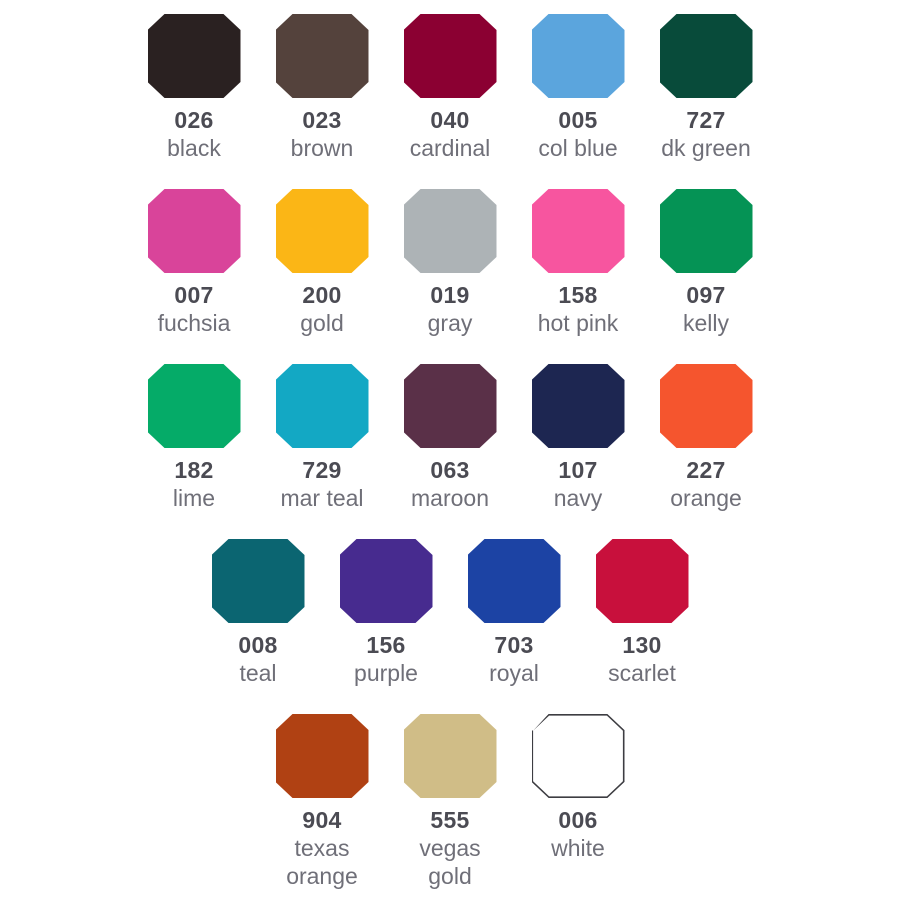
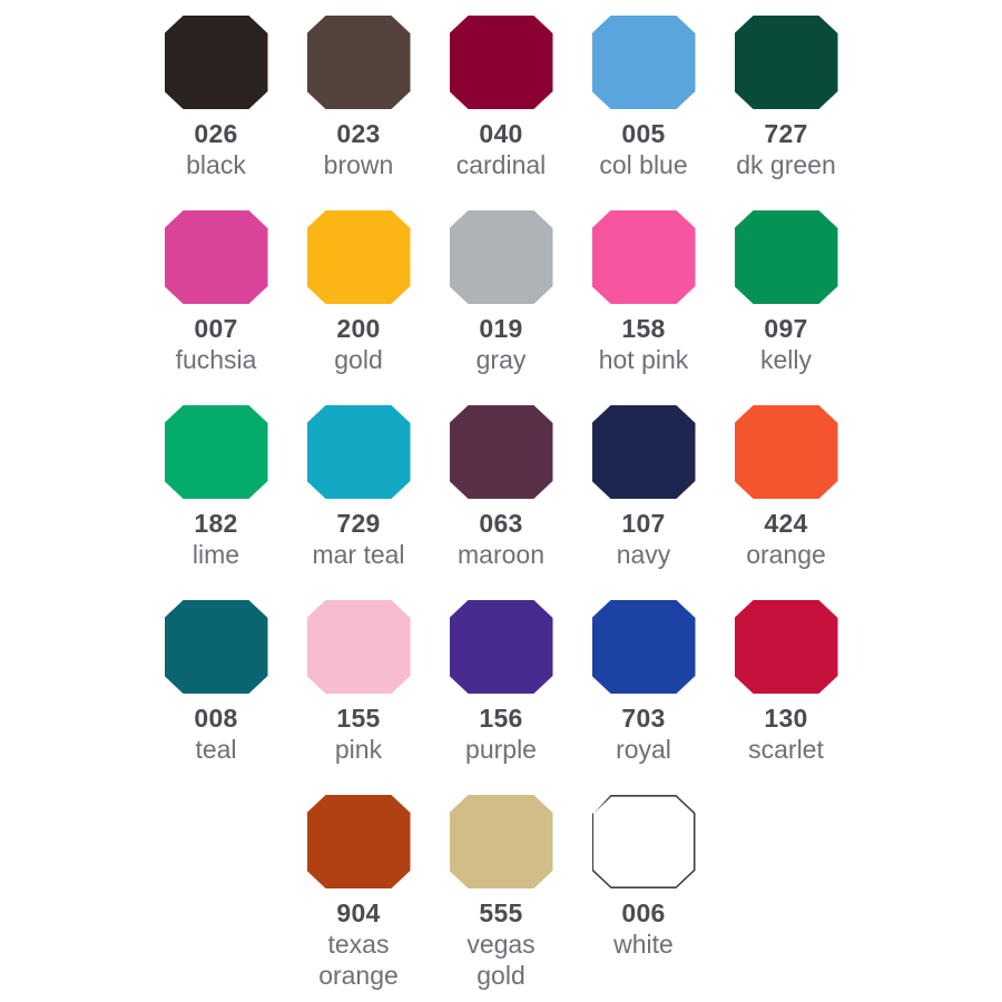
  026
  black
  023
  brown
  040
  cardinal
  005
  col blue
  727
  dk green
  007
  fuchsia
  200
  gold
  019
  gray
  158
  hot pink
  097
  kelly
  182
  lime
  729
  mar teal
  063
  maroon
  107
  navy
- 227
+ 424
  orange
  008
  teal
+ 155
+ pink
  156
  purple
  703
  royal
  130
  scarlet
  904
  texas
  orange
  555
  vegas
  gold
  006
  white
